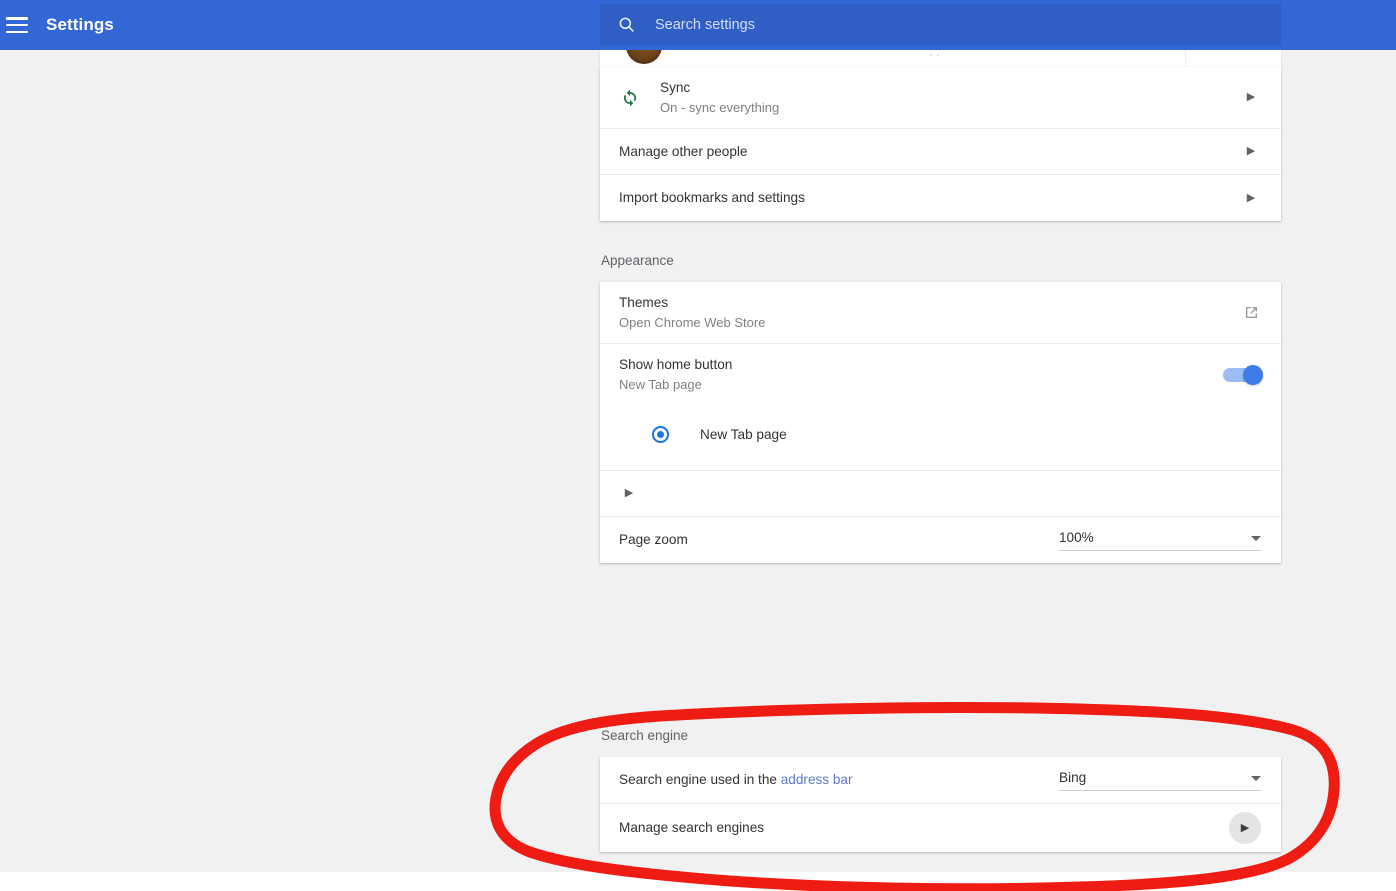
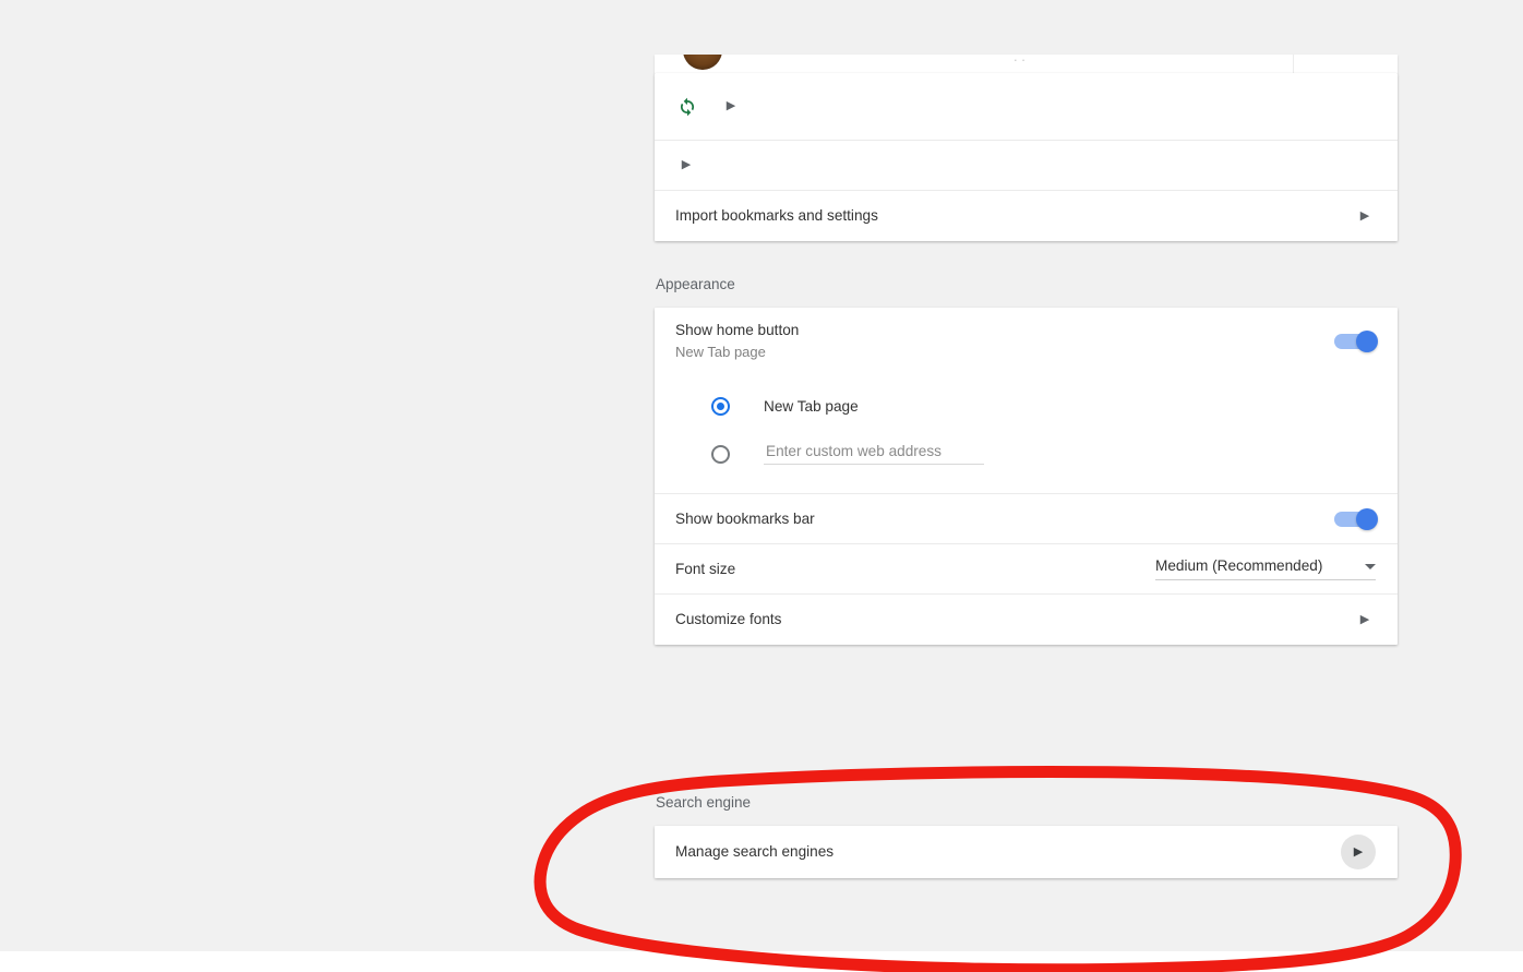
- Settings
- Search settings
  . .
- Sync
- On - sync everything
  ▶
- Manage other people
  ▶
  Import bookmarks and settings
  ▶
  Appearance
- Themes
- Open Chrome Web Store
  Show home button
  New Tab page
  New Tab page
+ Enter custom web address
+ Show bookmarks bar
+ Font size
+ Medium (Recommended)
+ Customize fonts
  ▶
- Page zoom
- 100%
  Search engine
- Search engine used in the address bar
- Bing
  Manage search engines
  ▶
